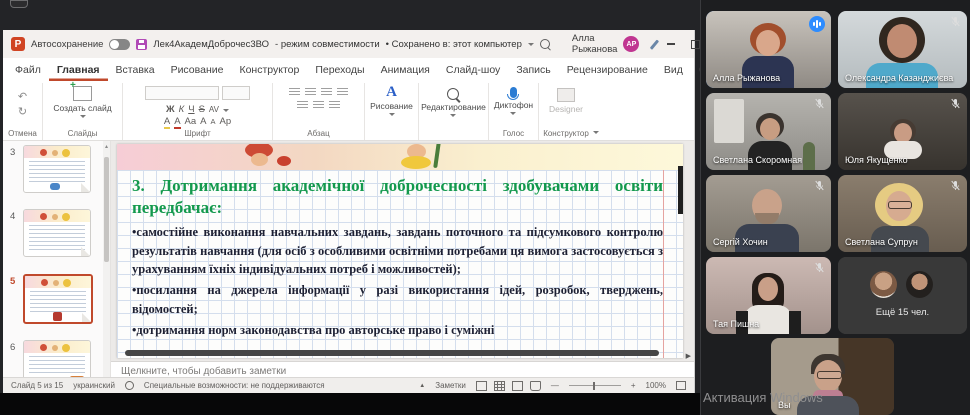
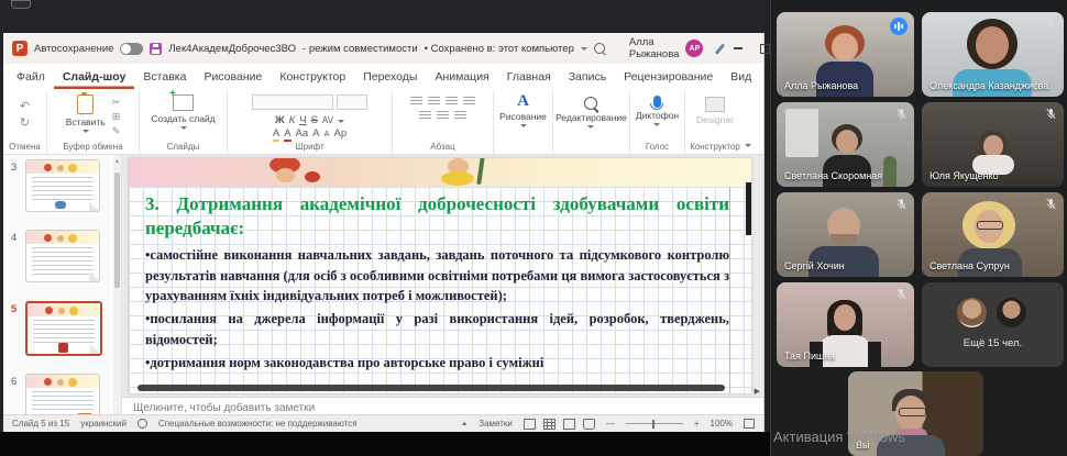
  P
  Автосохранение
  Лек4АкадемДоброчес3ВО
  - режим совместимости
  • Сохранено в: этот компьютер
  Алла Рыжанова
  Файл
- Главная
+ Слайд-шоу
  Вставка
  Рисование
  Конструктор
  Переходы
  Анимация
- Слайд-шоу
+ Главная
  Запись
  Рецензирование
  Вид
  ↶
  ↻
  Отмена
+ Вставить
+ ✂
+ ⊞
+ ✎
+ Буфер обмена
  Создать слайд
  Слайды
  Ж
  К
  Ч
  S
  AV
  А
  А
  Aa
  А
  А
  Ap
  Шрифт
  Абзац
  A
  Рисование
  Редактирование
  Диктофон
  Голос
  Designer
  Конструктор
  3
  4
  5
  6
  3. Дотримання академічної доброчесності здобувачами освіти передбачає:
  •самостійне виконання навчальних завдань, завдань поточного та підсумкового контролю результатів навчання (для осіб з особливими освітніми потребами ця вимога застосовується з урахуванням їхніх індивідуальних потреб і можливостей);
  •посилання на джерела інформації у разі використання ідей, розробок, тверджень, відомостей;
  •дотримання норм законодавства про авторське право і суміжні
  Щелкните, чтобы добавить заметки
  Слайд 5 из 15
  украинский
  Специальные возможности: не поддерживаются
  Заметки
  —
  +
  100%
  Алла Рыжанова
  Олександра Казанджиєва
  Светлана Скоромная
  Юля Якущенко
  Сергій Хочин
  Светлана Супрун
  Тая Пишна
  Ещё 15 чел.
  Вы
  Активация Windows
